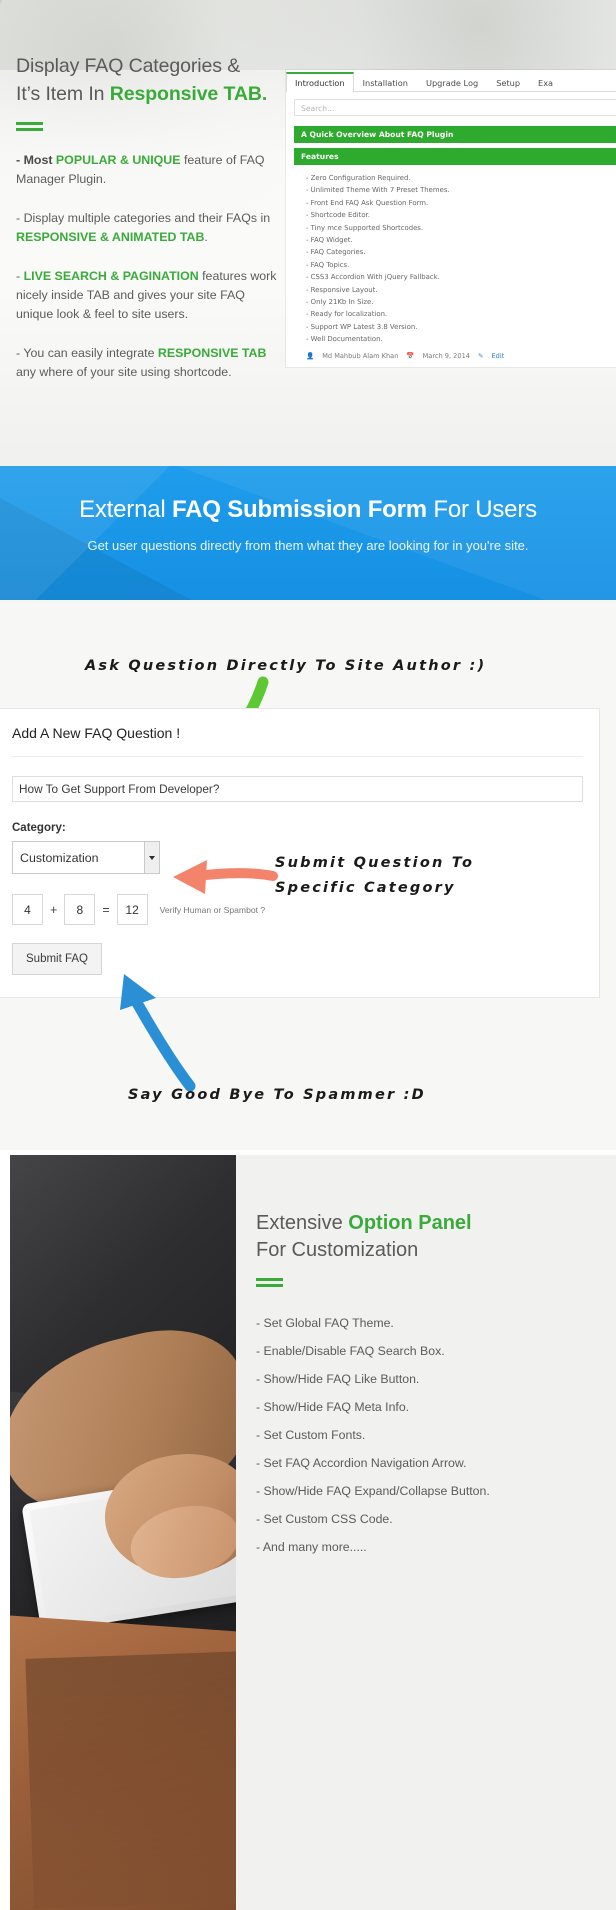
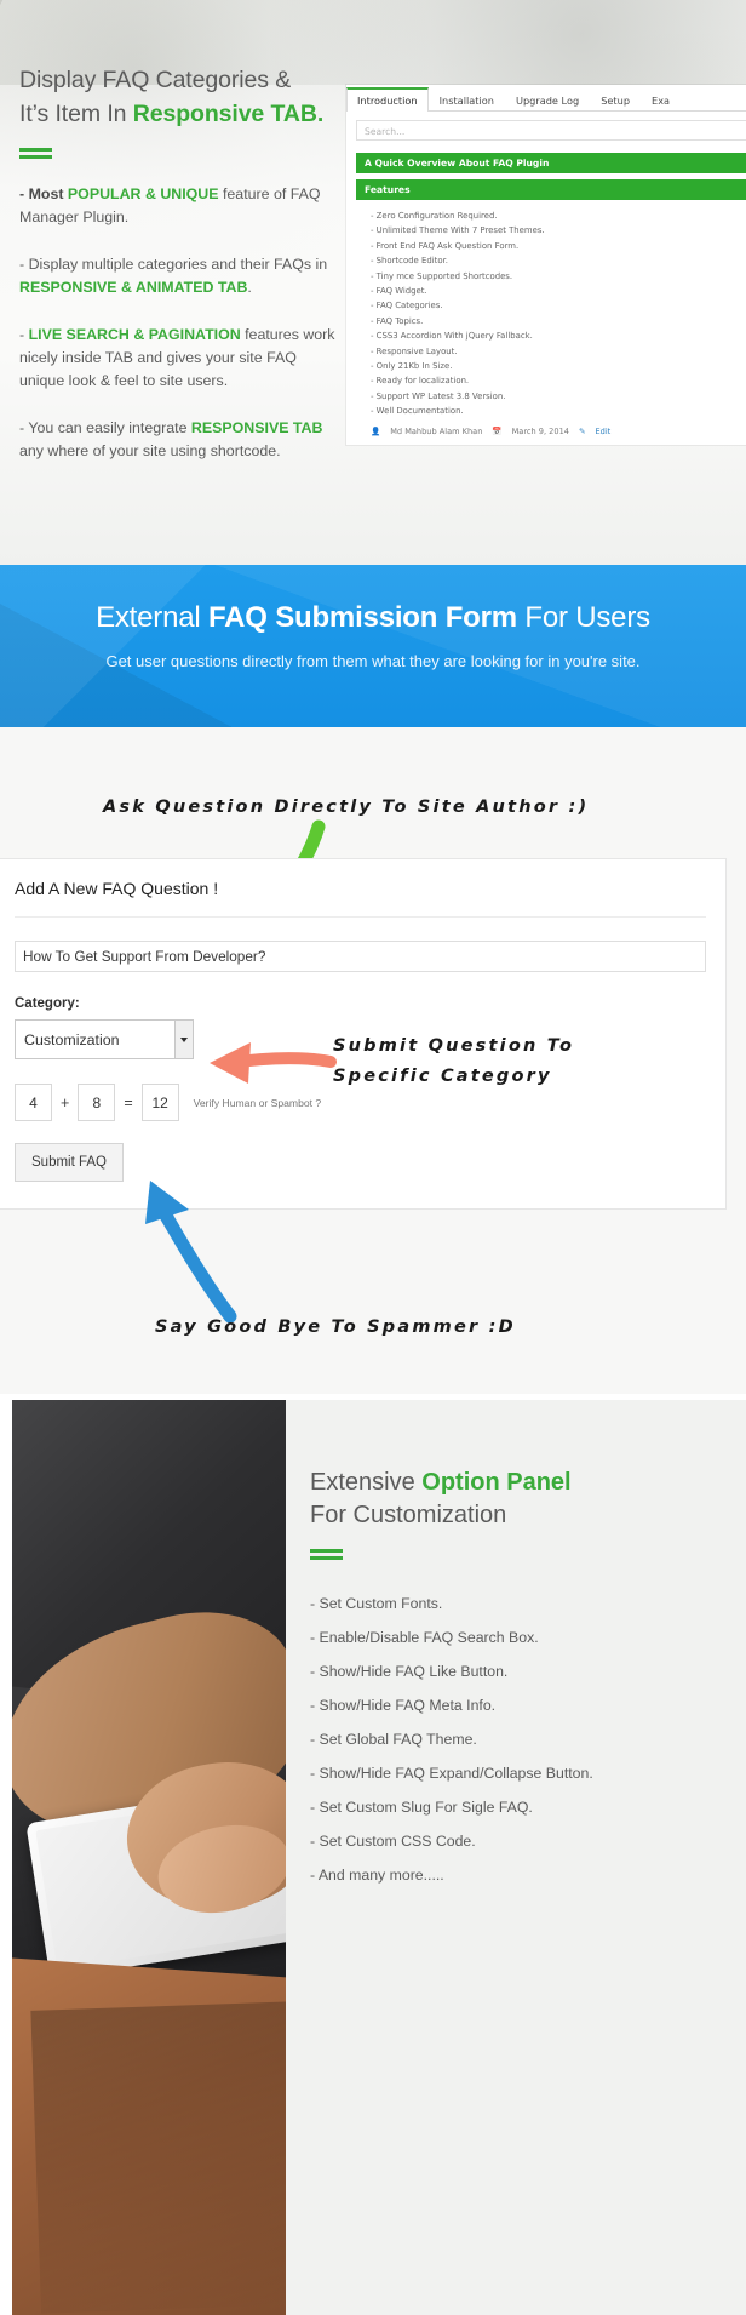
  Display FAQ Categories &
  It’s Item In Responsive TAB.
  - Most POPULAR & UNIQUE feature of FAQ Manager Plugin.
  - Display multiple categories and their FAQs in RESPONSIVE & ANIMATED TAB.
  - LIVE SEARCH & PAGINATION features work nicely inside TAB and gives your site FAQ unique look & feel to site users.
  - You can easily integrate RESPONSIVE TAB any where of your site using shortcode.
  Introduction
  Installation
  Upgrade Log
  Setup
  Exa
  Search...
  A Quick Overview About FAQ Plugin
  Features
  - Zero Configuration Required.
  - Unlimited Theme With 7 Preset Themes.
  - Front End FAQ Ask Question Form.
  - Shortcode Editor.
  - Tiny mce Supported Shortcodes.
  - FAQ Widget.
  - FAQ Topics.
  - CSS3 Accordion With jQuery Fallback.
  - Responsive Layout.
  - Only 21Kb In Size.
  - Ready for localization.
  - Support WP Latest 3.8 Version.
  - Well Documentation.
  👤
  Md Mahbub Alam Khan
  📅
  March 9, 2014
  ✎
  Edit
  External FAQ Submission Form For Users
  Get user questions directly from them what they are looking for in you're site.
  Ask Question Directly To Site Author :)
  Add A New FAQ Question !
  How To Get Support From Developer?
  Category:
  Customization
  4
  +
  8
  =
  12
  Verify Human or Spambot ?
  Submit FAQ
  Submit Question To
  Specific Category
  Say Good Bye To Spammer :D
  Extensive Option Panel
  For Customization
- - Set Global FAQ Theme.
+ - Set Custom Fonts.
  - Enable/Disable FAQ Search Box.
  - Show/Hide FAQ Like Button.
  - Show/Hide FAQ Meta Info.
- - Set Custom Fonts.
+ - Set Global FAQ Theme.
- - Set FAQ Accordion Navigation Arrow.
  - Show/Hide FAQ Expand/Collapse Button.
+ - Set Custom Slug For Sigle FAQ.
  - Set Custom CSS Code.
  - And many more.....
